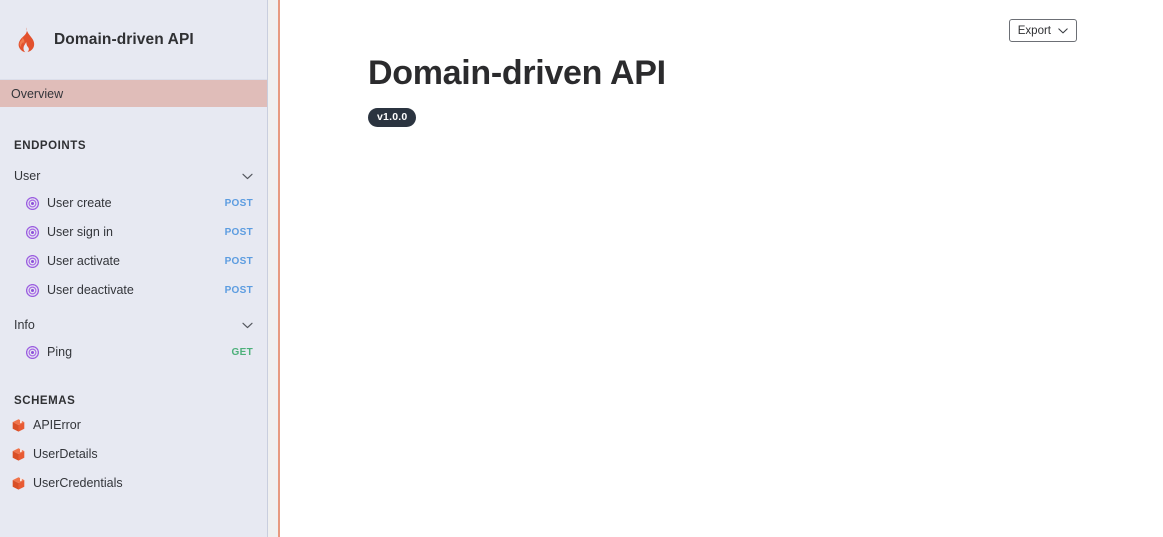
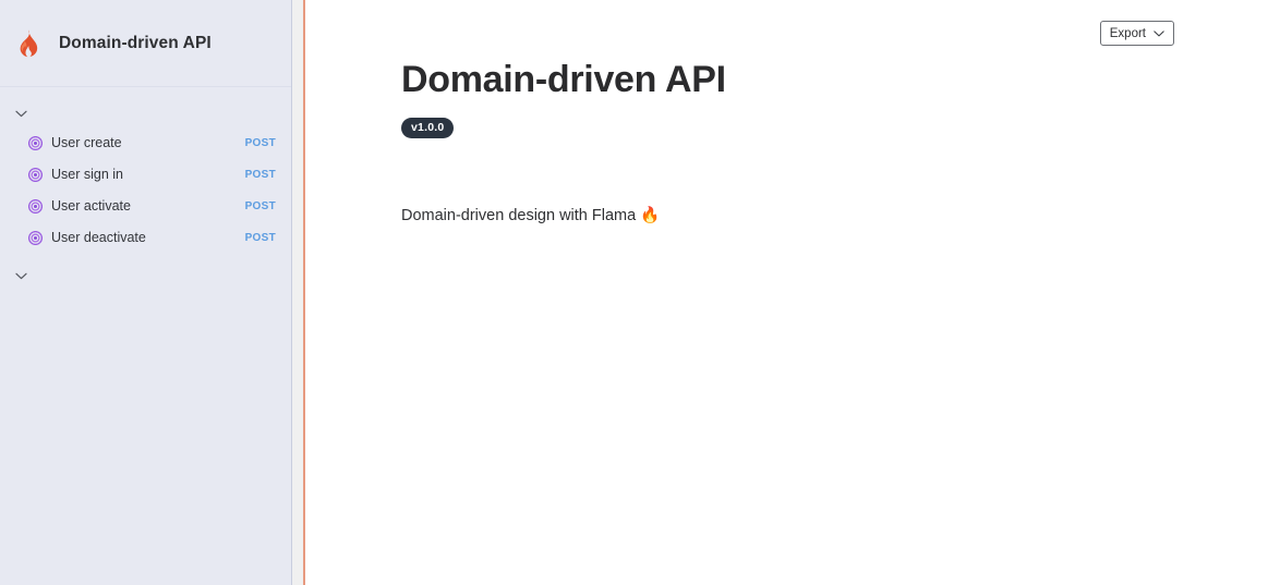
  Domain-driven API
- Overview
- ENDPOINTS
- User
  User create
  POST
  User sign in
  POST
  User activate
  POST
  User deactivate
  POST
- Info
- Ping
- GET
- SCHEMAS
- APIError
- UserDetails
- UserCredentials
  Export
  Domain-driven API
  v1.0.0
+ Domain-driven design with Flama 🔥
